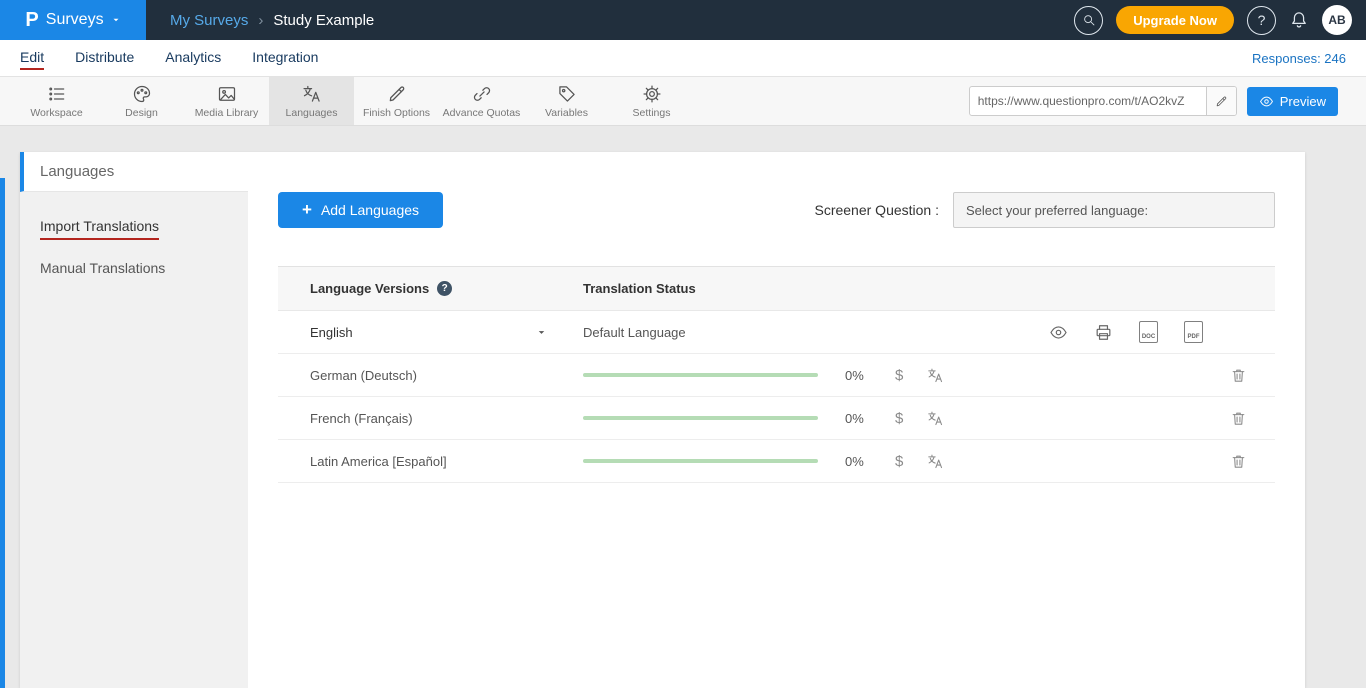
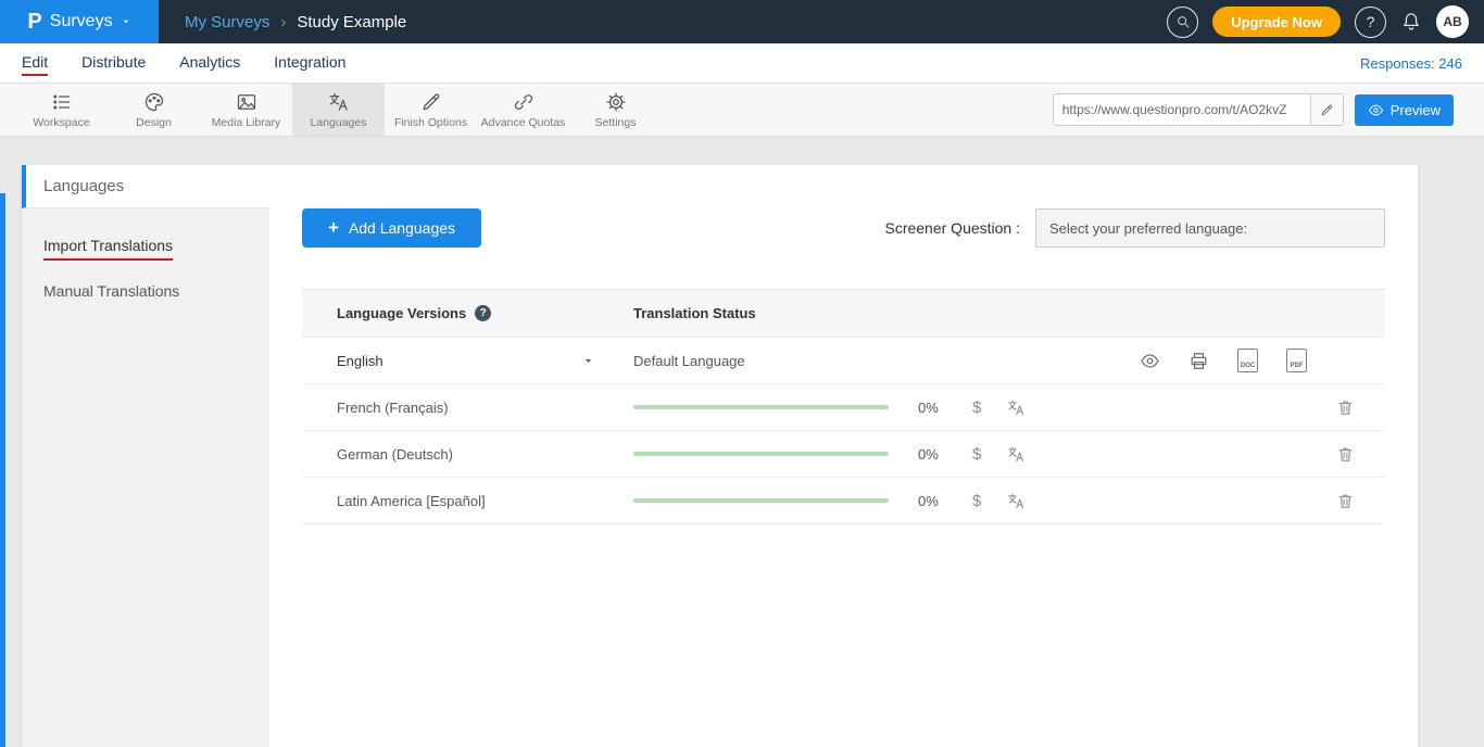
  P
  Surveys
  My Surveys
  ›
  Study Example
  Upgrade Now
  ?
  AB
  Edit
  Distribute
  Analytics
  Integration
  Responses: 246
  Workspace
  Design
  Media Library
  Languages
  Finish Options
  Advance Quotas
- Variables
  Settings
  https://www.questionpro.com/t/AO2kvZ
  Preview
  Languages
  Import Translations
  Manual Translations
  +
  Add Languages
  Screener Question :
  Select your preferred language:
  Language Versions
  ?
  Translation Status
  English
  Default Language
- German (Deutsch)
+ French (Français)
  0%
  $
- French (Français)
+ German (Deutsch)
  0%
  $
  Latin America [Español]
  0%
  $
